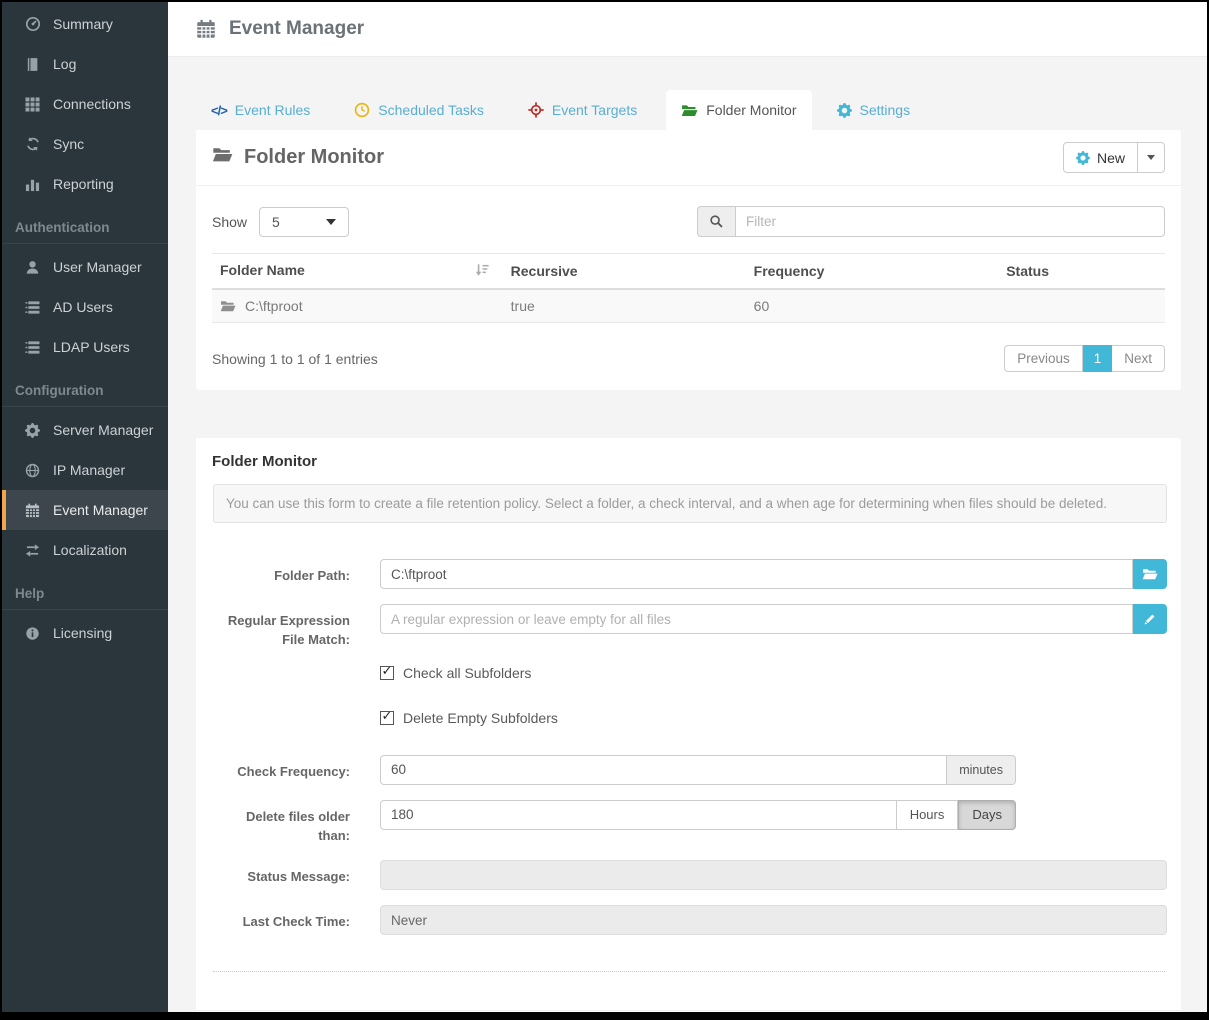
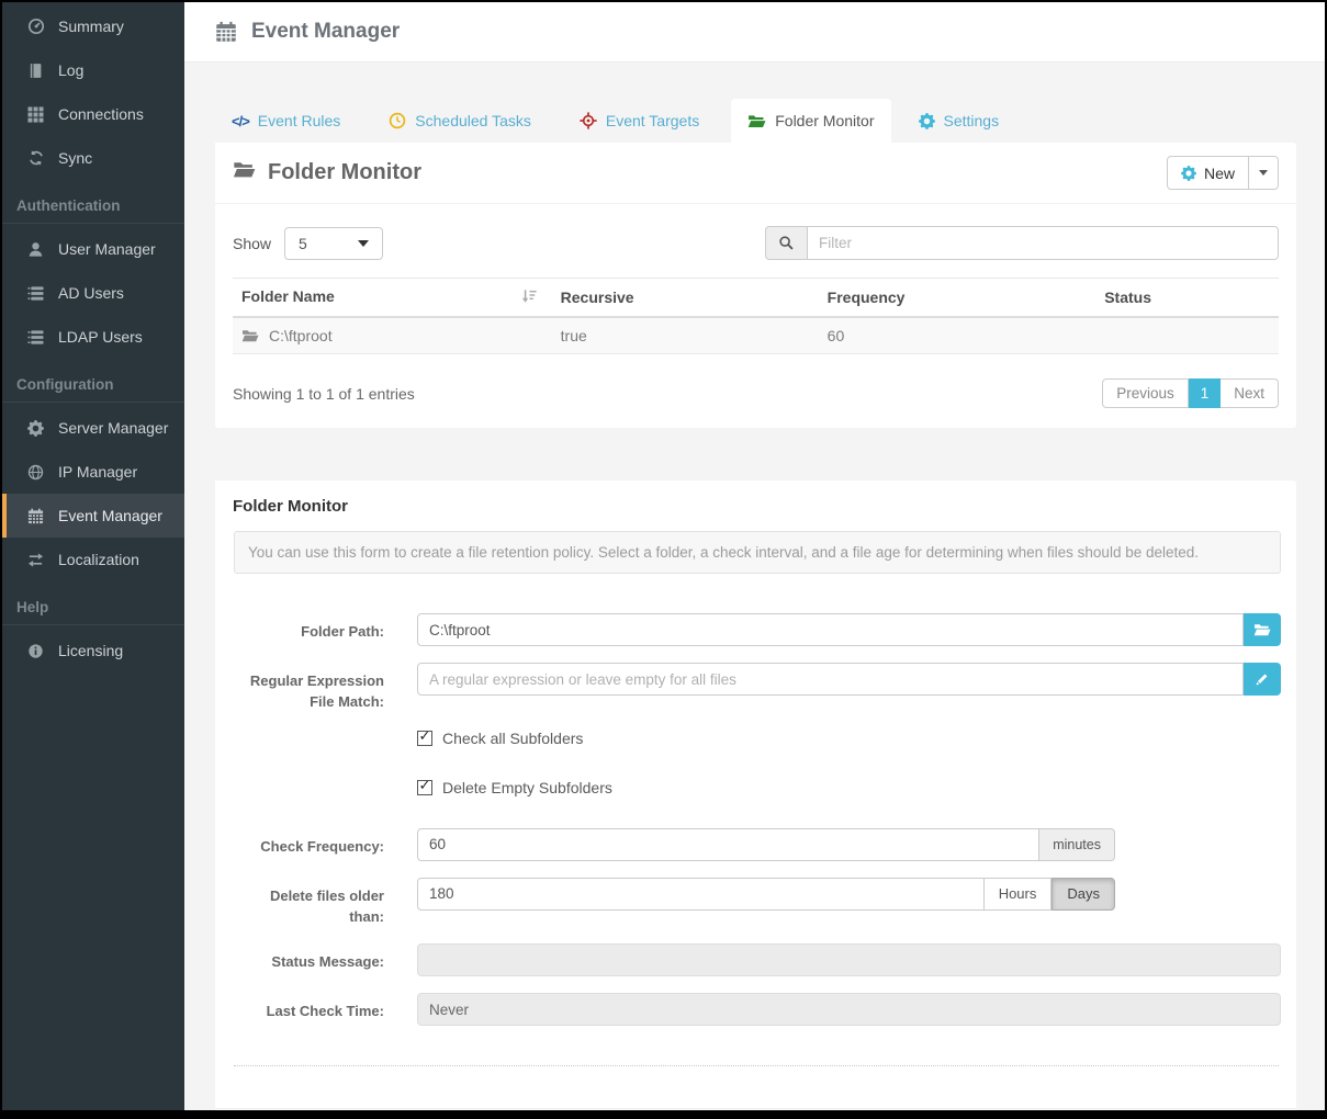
  Summary
  Log
  Connections
  Sync
- Reporting
  Authentication
  User Manager
  AD Users
  LDAP Users
  Configuration
  Server Manager
  IP Manager
  Event Manager
  Localization
  Help
  Licensing
  Event Manager
  </>
  Event Rules
  Scheduled Tasks
  Event Targets
  Folder Monitor
  Settings
  Folder Monitor
  New
  Show
  5
  Filter
  Folder Name	Recursive	Frequency	Status
  C:\ftproot	true	60
  Showing 1 to 1 of 1 entries
  Previous
  1
  Next
  Folder Monitor
- You can use this form to create a file retention policy. Select a folder, a check interval, and a when age for determining when files should be deleted.
+ You can use this form to create a file retention policy. Select a folder, a check interval, and a file age for determining when files should be deleted.
  Folder Path:
  C:\ftproot
  Regular Expression File Match:
  A regular expression or leave empty for all files
  Check all Subfolders
  Delete Empty Subfolders
  Check Frequency:
  60
  minutes
  Delete files older than:
  180
  Hours
  Days
  Status Message:
  Last Check Time:
  Never
